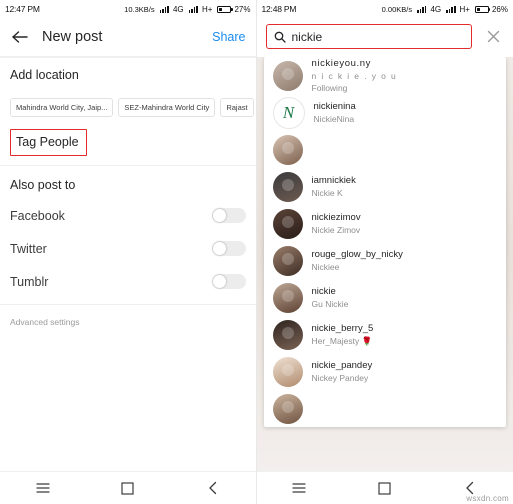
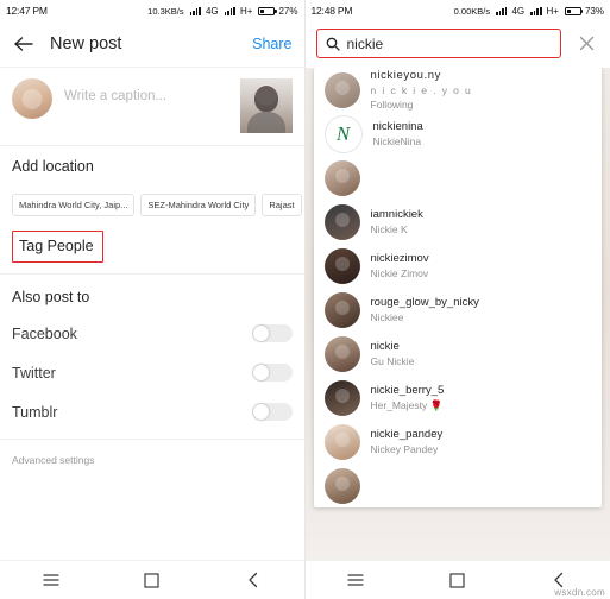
  12:47 PM
  10.3KB/s
  4G
  H+
  27%
  New post
  Share
+ Write a caption...
  Add location
  Mahindra World City, Jaip...
  SEZ-Mahindra World City
  Rajast
  Tag People
  Also post to
  Facebook
  Twitter
  Tumblr
  Advanced settings
  12:48 PM
  0.00KB/s
  4G
  H+
- 26%
+ 73%
  nickie
  nickieyou.ny
  n i c k i e . y o u
  Following
  nickienina
  NickieNina
  iamnickiek
  Nickie K
  nickiezimov
  Nickie Zimov
  rouge_glow_by_nicky
  Nickiee
  nickie
  Gu Nickie
  nickie_berry_5
  Her_Majesty 🌹
  nickie_pandey
  Nickey Pandey
  wsxdn.com
